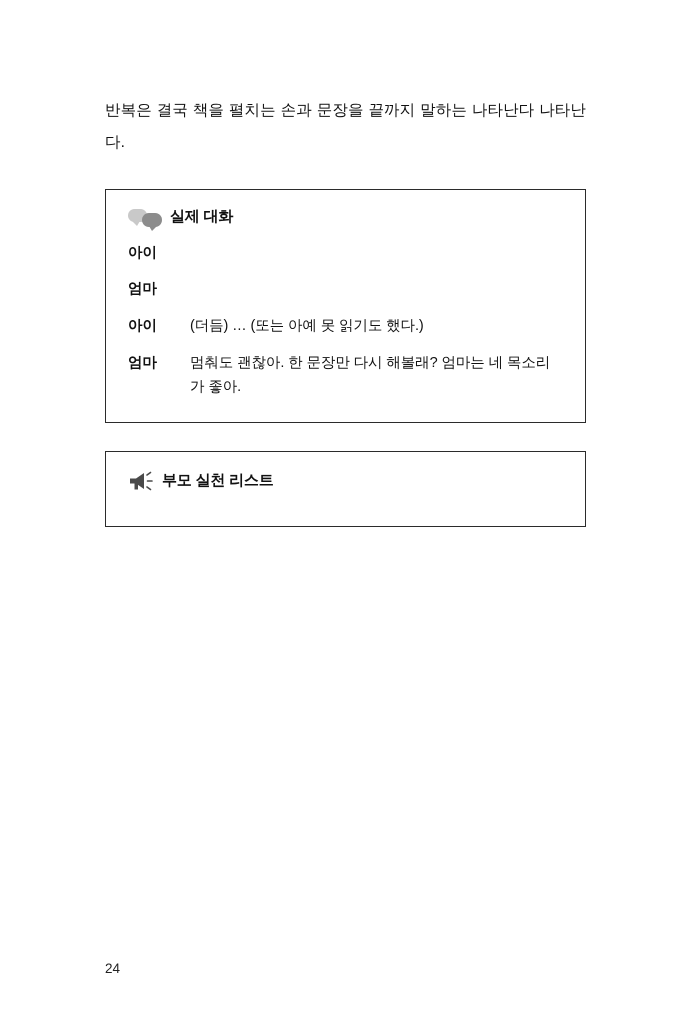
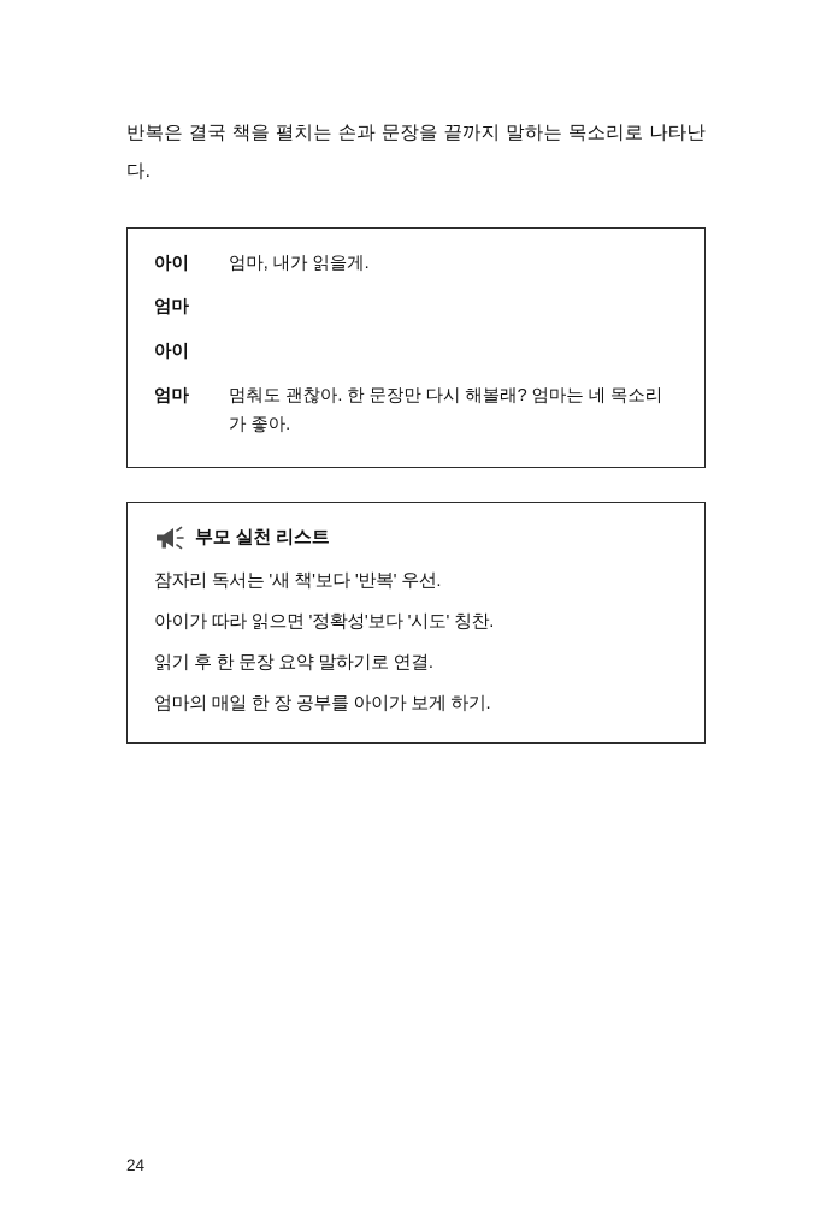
- 반복은 결국 책을 펼치는 손과 문장을 끝까지 말하는 나타난다 나타난다.
+ 반복은 결국 책을 펼치는 손과 문장을 끝까지 말하는 목소리로 나타난다.
- 실제 대화
  아이
+ 엄마, 내가 읽을게.
  엄마
  아이
- (더듬) … (또는 아예 못 읽기도 했다.)
  엄마
  멈춰도 괜찮아. 한 문장만 다시 해볼래? 엄마는 네 목소리가 좋아.
  부모 실천 리스트
+ 잠자리 독서는 '새 책'보다 '반복' 우선.
+ 아이가 따라 읽으면 '정확성'보다 '시도' 칭찬.
+ 읽기 후 한 문장 요약 말하기로 연결.
+ 엄마의 매일 한 장 공부를 아이가 보게 하기.
  24
